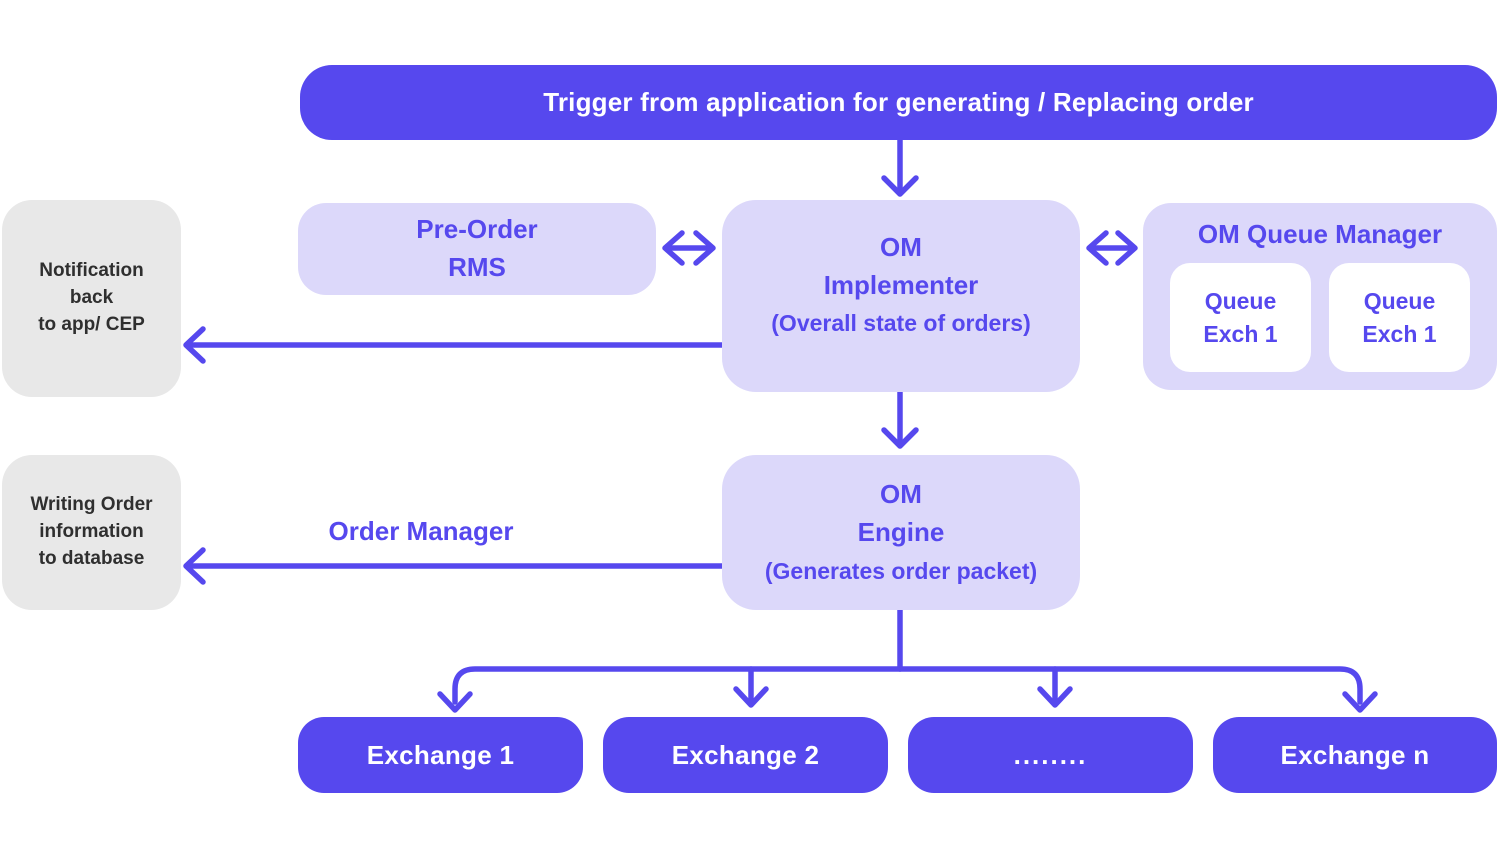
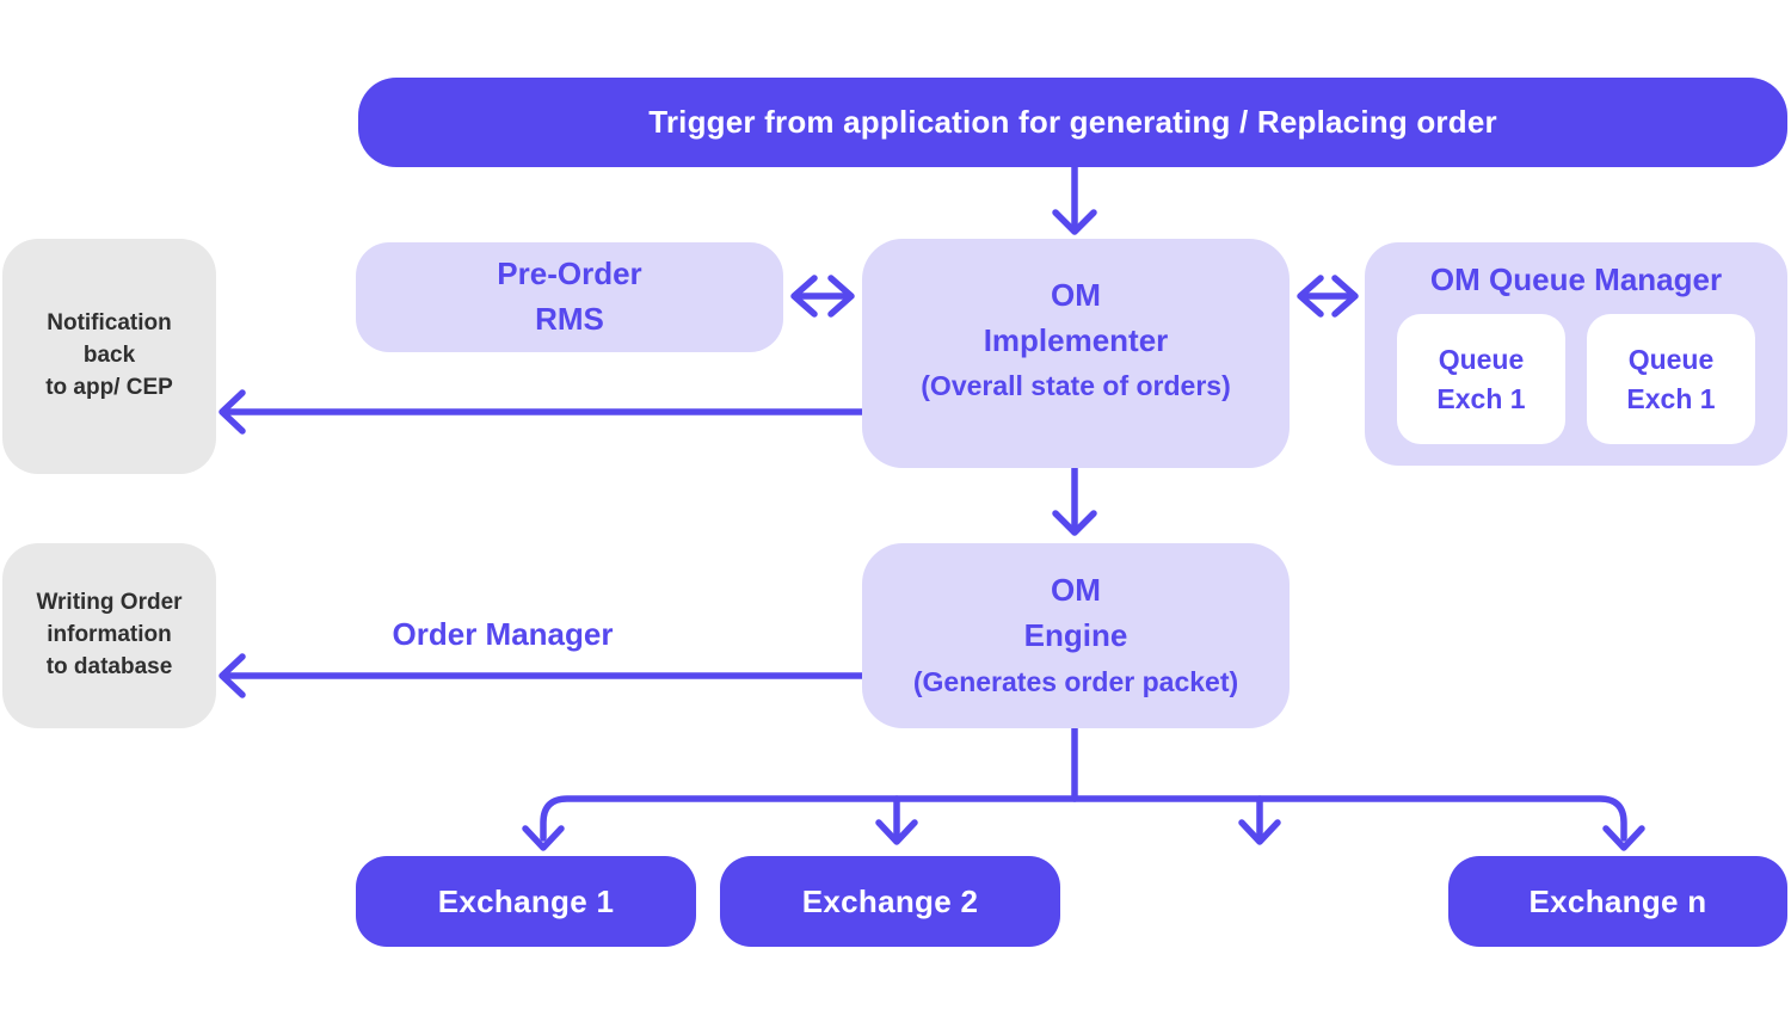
  Trigger from application for generating / Replacing order
  Pre-Order
  RMS
  OM
  Implementer
  (Overall state of orders)
  OM Queue Manager
  Queue
  Exch 1
  Queue
  Exch 1
  Notification
  back
  to app/ CEP
  Writing Order
  information
  to database
  Order Manager
  OM
  Engine
  (Generates order packet)
  Exchange 1
  Exchange 2
- ........
  Exchange n
